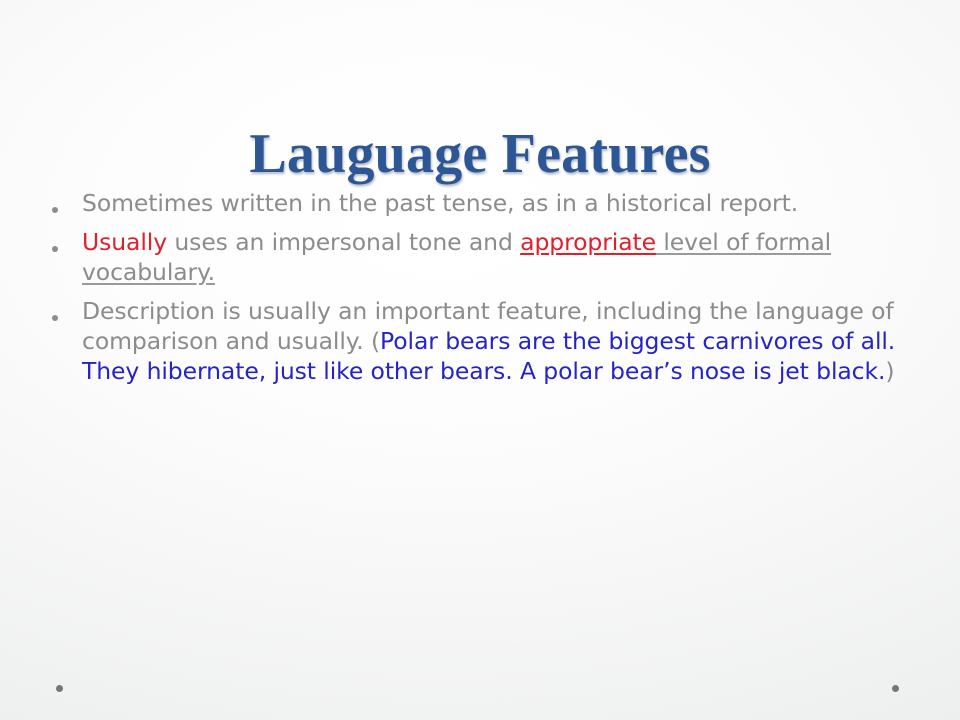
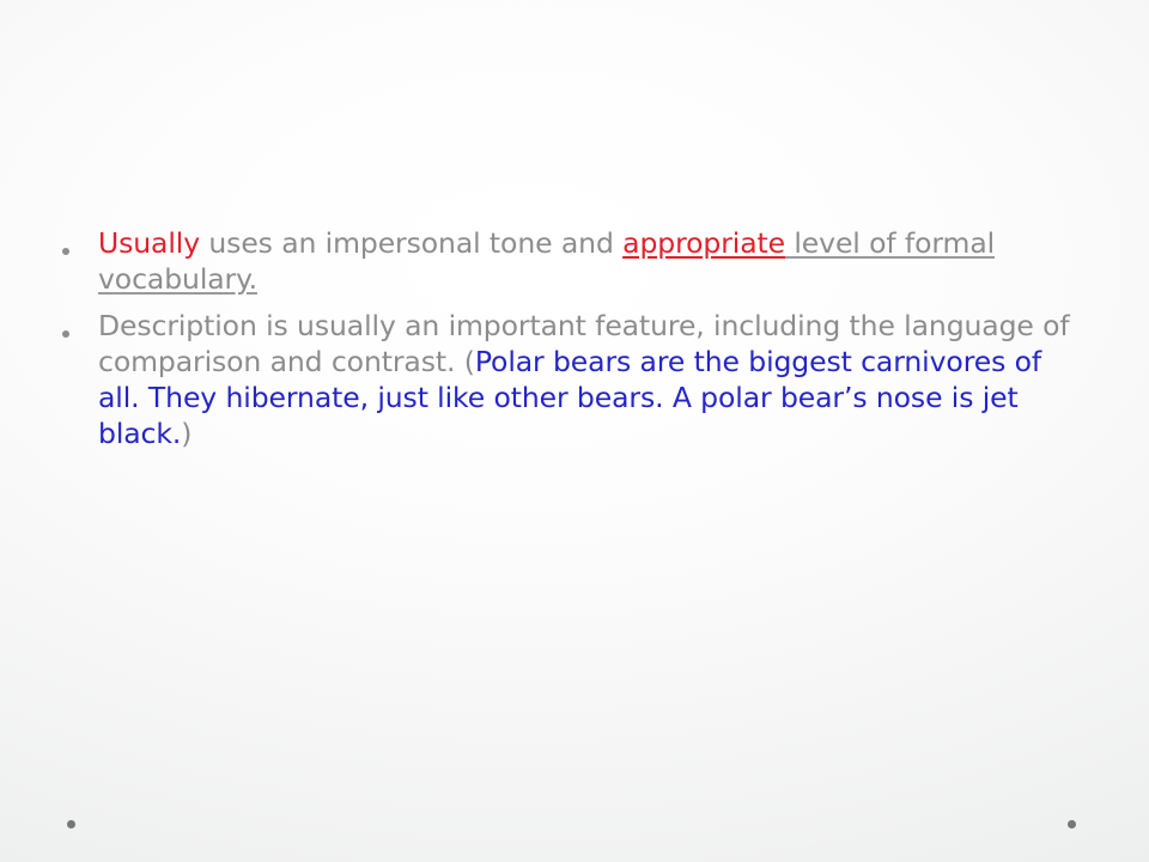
- Lauguage Features
- Sometimes written in the past tense, as in a historical report.
  Usually uses an impersonal tone and appropriate level of formal vocabulary.
- Description is usually an important feature, including the language of comparison and usually. (Polar bears are the biggest carnivores of all. They hibernate, just like other bears. A polar bear’s nose is jet black.)
+ Description is usually an important feature, including the language of comparison and contrast. (Polar bears are the biggest carnivores of all. They hibernate, just like other bears. A polar bear’s nose is jet black.)
